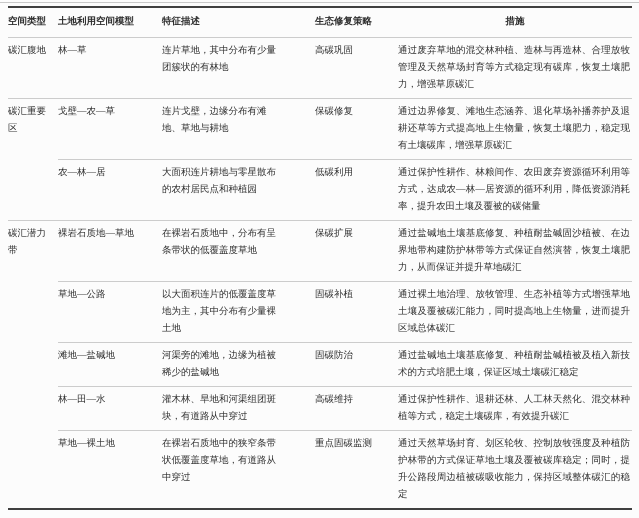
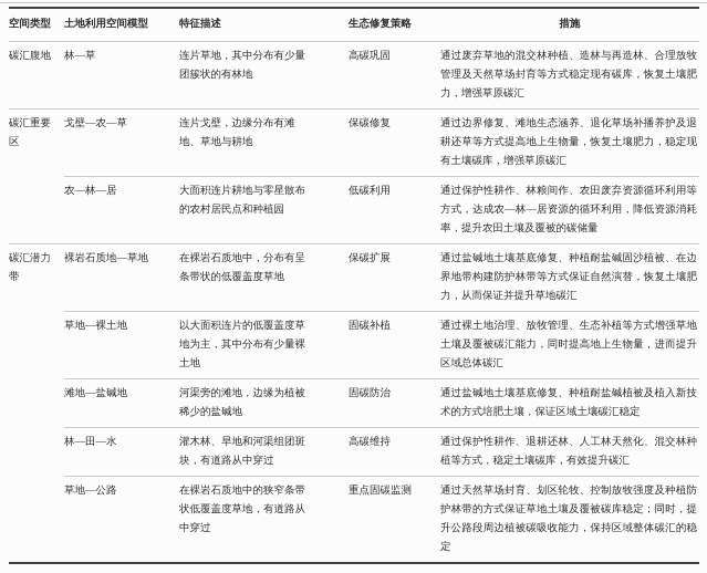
  空间类型	土地利用空间模型	特征描述	生态修复策略	措施
  碳汇腹地	林—草	连片草地，其中分布有少量团簇状的有林地	高碳巩固	通过废弃草地的混交林种植、造林与再造林、合理放牧管理及天然草场封育等方式稳定现有碳库，恢复土壤肥力，增强草原碳汇
  碳汇重要区	戈壁—农—草	连片戈壁，边缘分布有滩地、草地与耕地	保碳修复	通过边界修复、滩地生态涵养、退化草场补播养护及退耕还草等方式提高地上生物量，恢复土壤肥力，稳定现有土壤碳库，增强草原碳汇
  农—林—居	大面积连片耕地与零星散布的农村居民点和种植园	低碳利用	通过保护性耕作、林粮间作、农田废弃资源循环利用等方式，达成农—林—居资源的循环利用，降低资源消耗率，提升农田土壤及覆被的碳储量
  碳汇潜力带	裸岩石质地—草地	在裸岩石质地中，分布有呈条带状的低覆盖度草地	保碳扩展	通过盐碱地土壤基底修复、种植耐盐碱固沙植被、在边界地带构建防护林带等方式保证自然演替，恢复土壤肥力，从而保证并提升草地碳汇
- 草地—公路	以大面积连片的低覆盖度草地为主，其中分布有少量裸土地	固碳补植	通过裸土地治理、放牧管理、生态补植等方式增强草地土壤及覆被碳汇能力，同时提高地上生物量，进而提升区域总体碳汇
+ 草地—裸土地	以大面积连片的低覆盖度草地为主，其中分布有少量裸土地	固碳补植	通过裸土地治理、放牧管理、生态补植等方式增强草地土壤及覆被碳汇能力，同时提高地上生物量，进而提升区域总体碳汇
  滩地—盐碱地	河渠旁的滩地，边缘为植被稀少的盐碱地	固碳防治	通过盐碱地土壤基底修复、种植耐盐碱植被及植入新技术的方式培肥土壤，保证区域土壤碳汇稳定
  林—田—水	灌木林、旱地和河渠组团斑块，有道路从中穿过	高碳维持	通过保护性耕作、退耕还林、人工林天然化、混交林种植等方式，稳定土壤碳库，有效提升碳汇
- 草地—裸土地	在裸岩石质地中的狭窄条带状低覆盖度草地，有道路从中穿过	重点固碳监测	通过天然草场封育、划区轮牧、控制放牧强度及种植防护林带的方式保证草地土壤及覆被碳库稳定；同时，提升公路段周边植被碳吸收能力，保持区域整体碳汇的稳定
+ 草地—公路	在裸岩石质地中的狭窄条带状低覆盖度草地，有道路从中穿过	重点固碳监测	通过天然草场封育、划区轮牧、控制放牧强度及种植防护林带的方式保证草地土壤及覆被碳库稳定；同时，提升公路段周边植被碳吸收能力，保持区域整体碳汇的稳定
